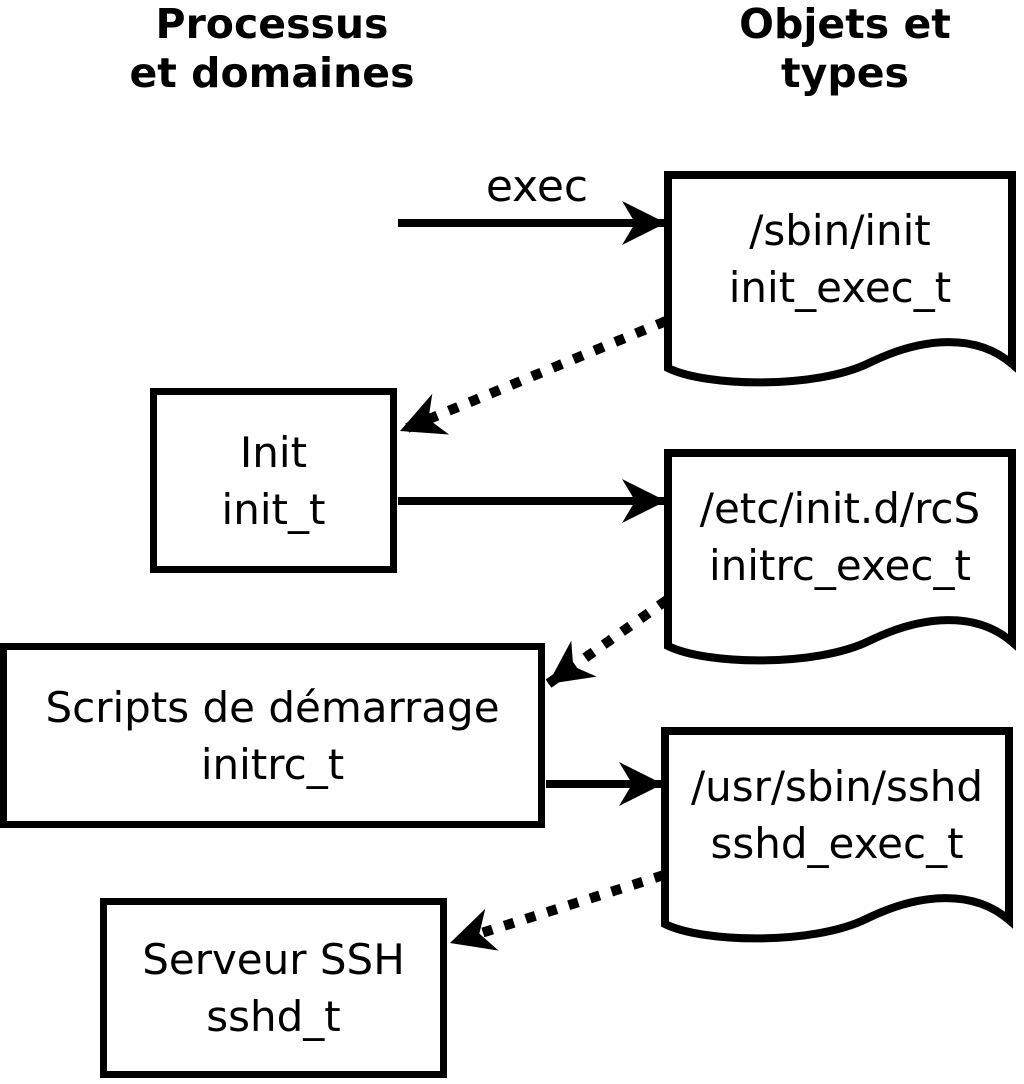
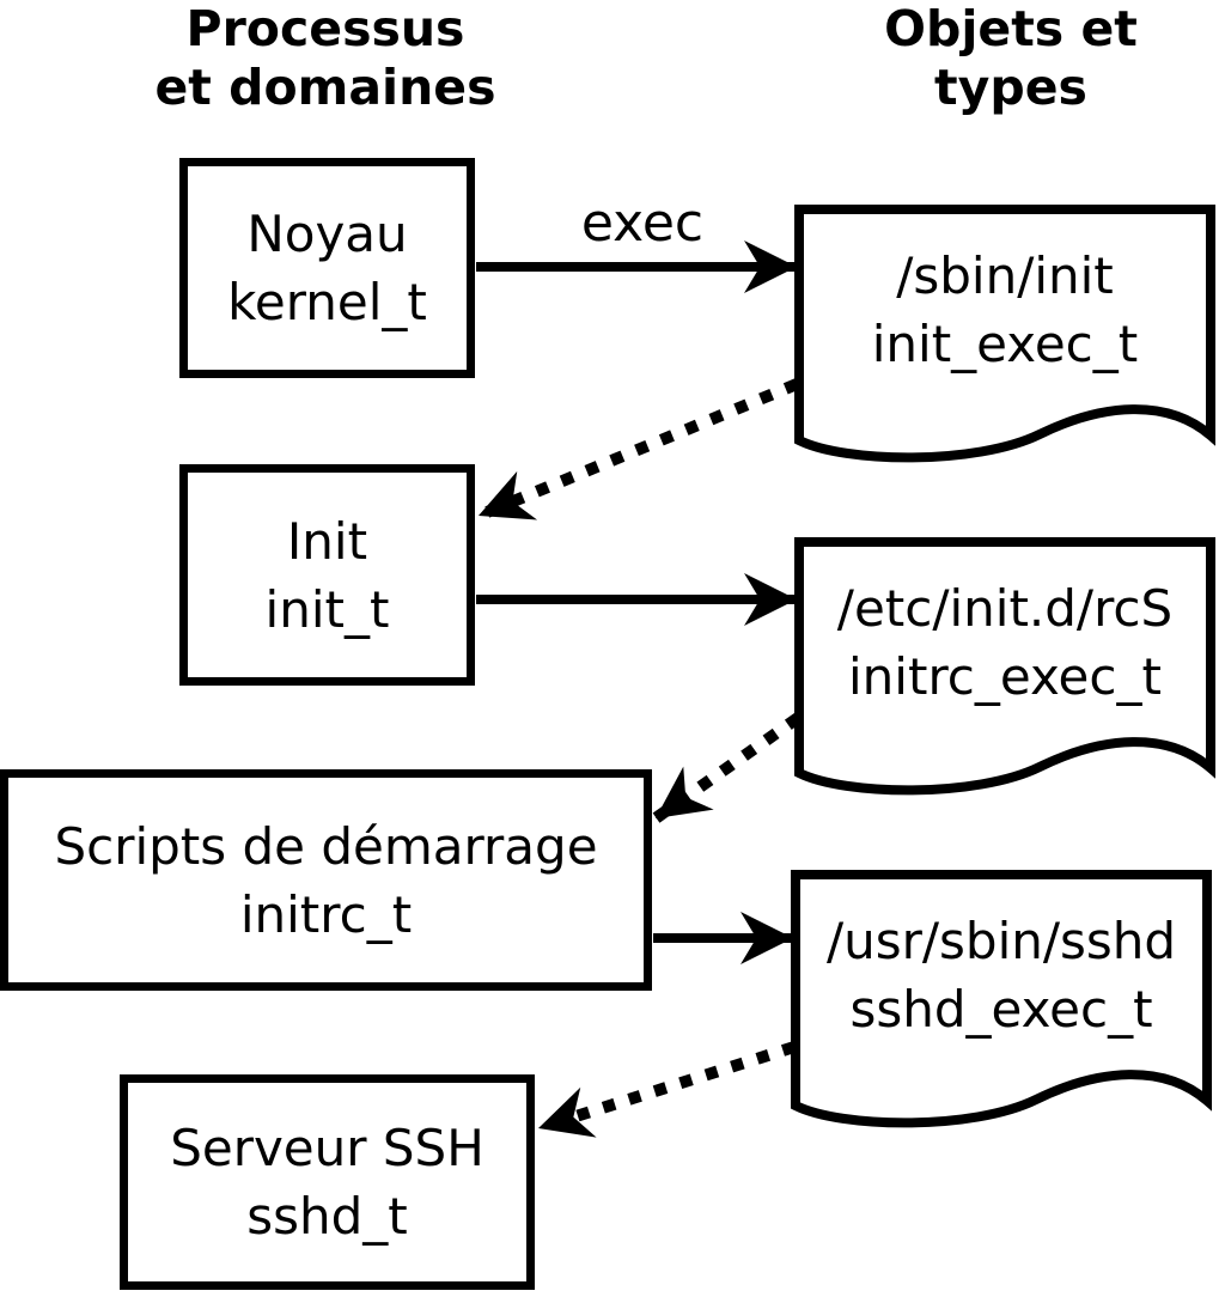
  Processus
  et domaines
  Objets et
  types
  exec
+ Noyau
+ kernel_t
  Init
  init_t
  Scripts de démarrage
  initrc_t
  Serveur SSH
  sshd_t
  /sbin/init
  init_exec_t
  /etc/init.d/rcS
  initrc_exec_t
  /usr/sbin/sshd
  sshd_exec_t
